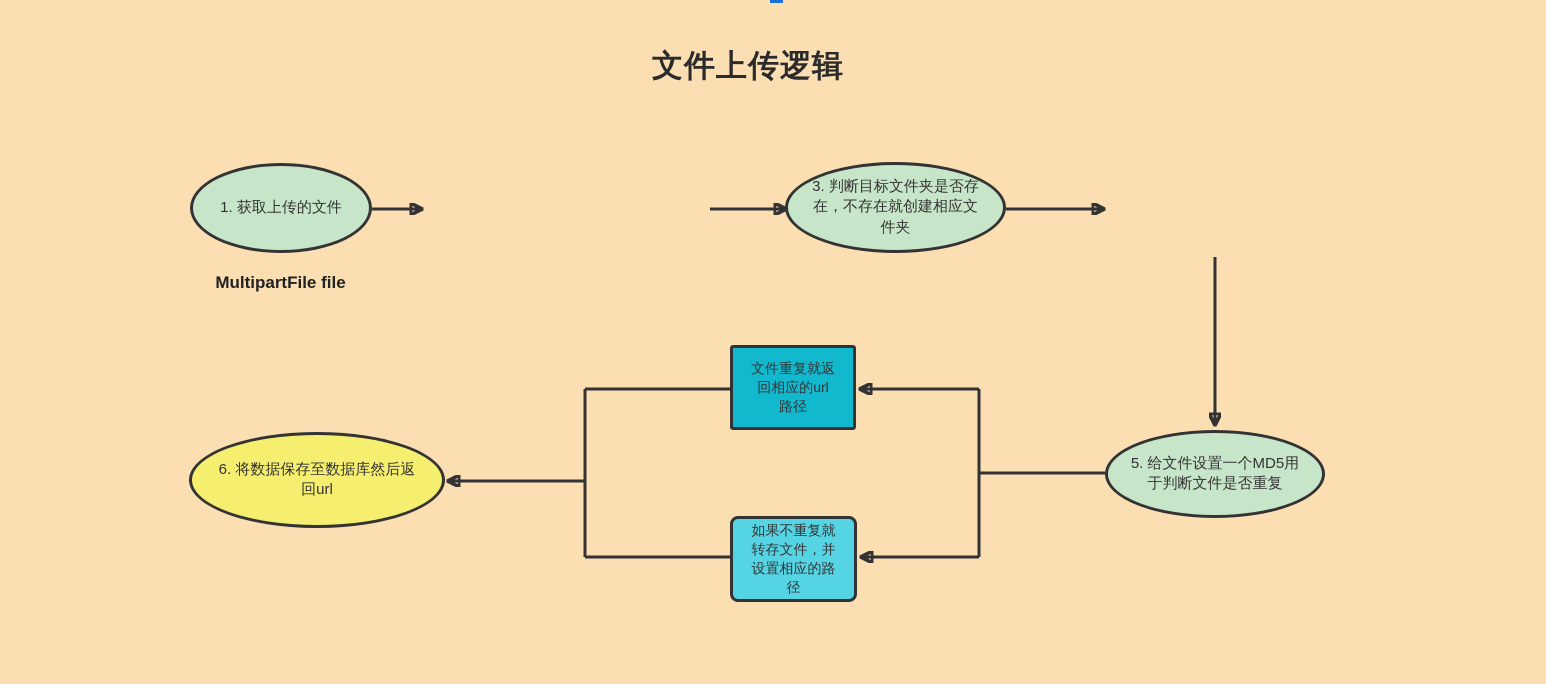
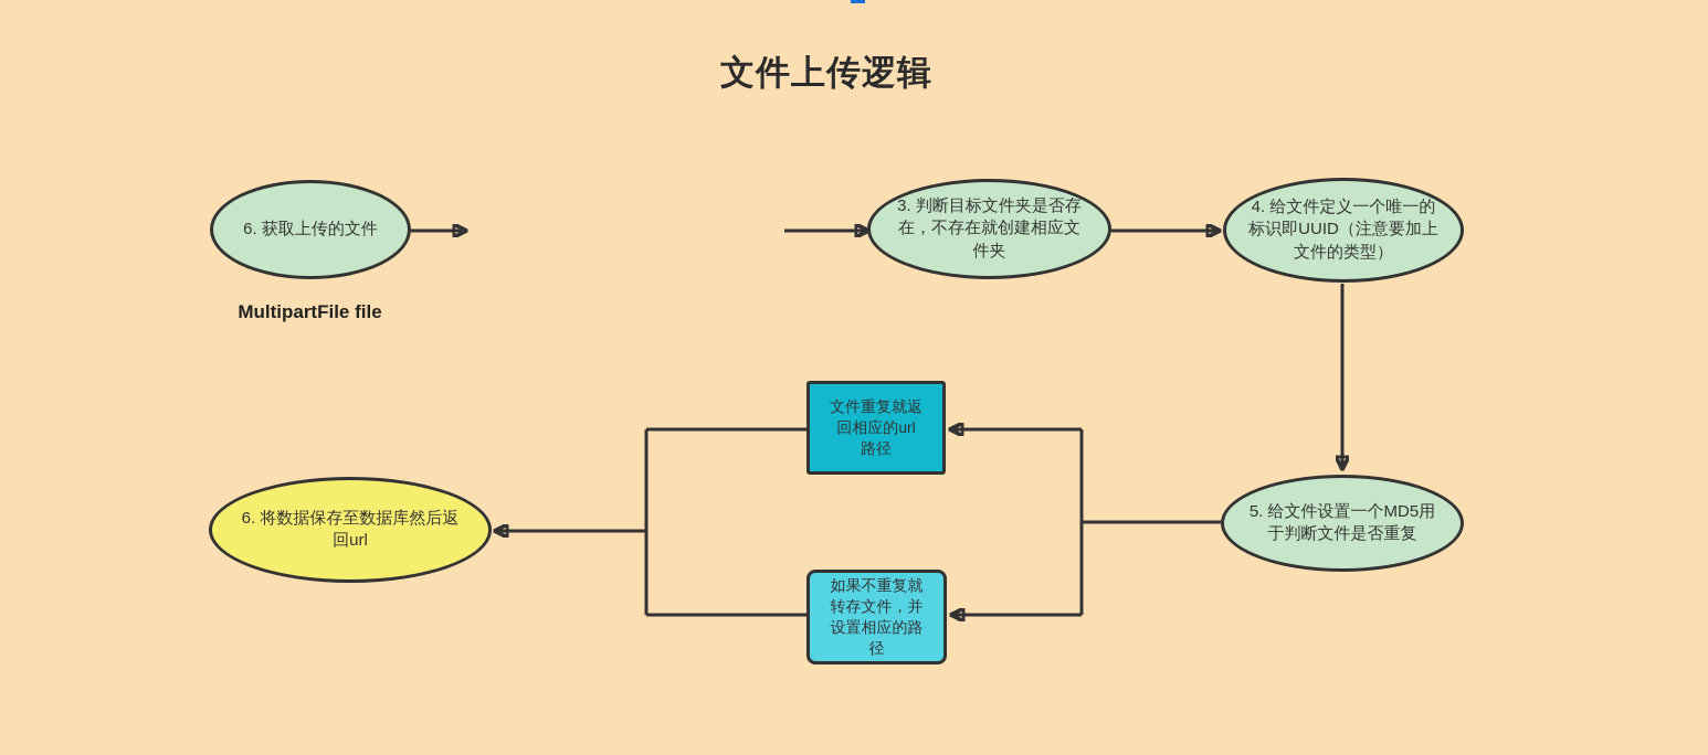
  文件上传逻辑
- 1. 获取上传的文件
+ 6. 获取上传的文件
  MultipartFile file
  3. 判断目标文件夹是否存
  在，不存在就创建相应文
  件夹
+ 4. 给文件定义一个唯一的
+ 标识即UUID（注意要加上
+ 文件的类型）
  5. 给文件设置一个MD5用
  于判断文件是否重复
  文件重复就返
  回相应的url
  路径
  如果不重复就
  转存文件，并
  设置相应的路
  径
  6. 将数据保存至数据库然后返
  回url
